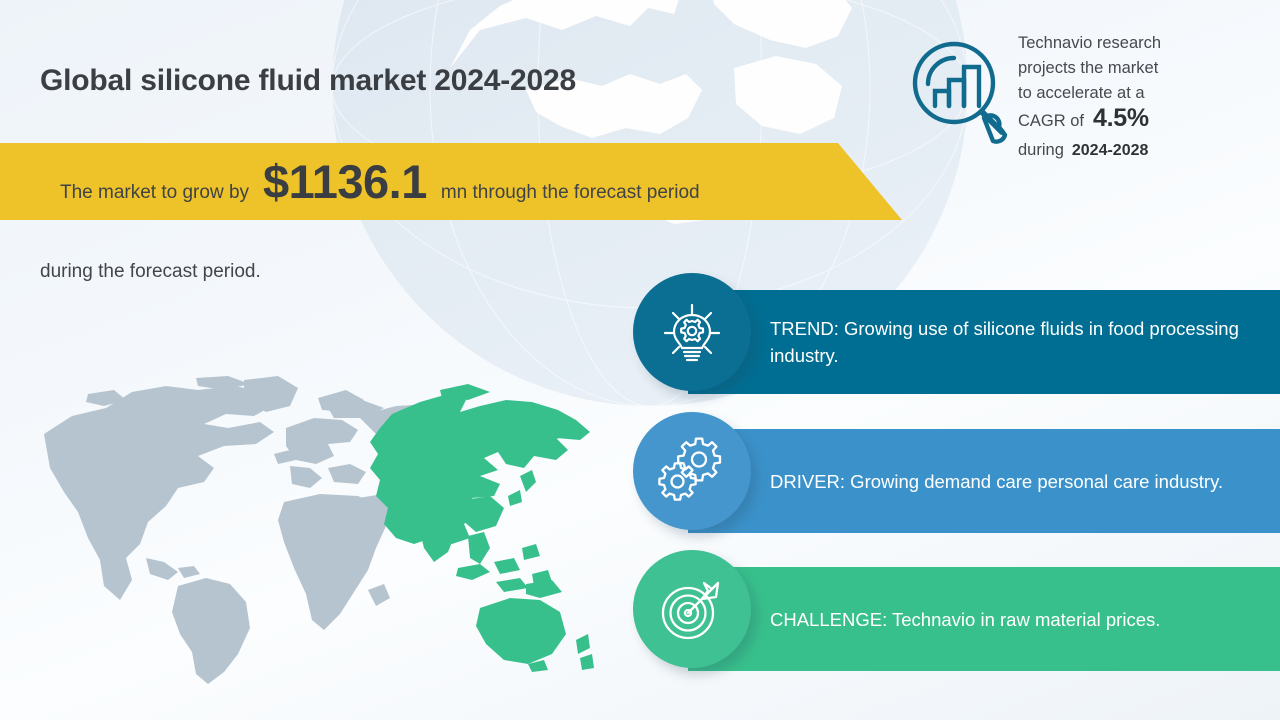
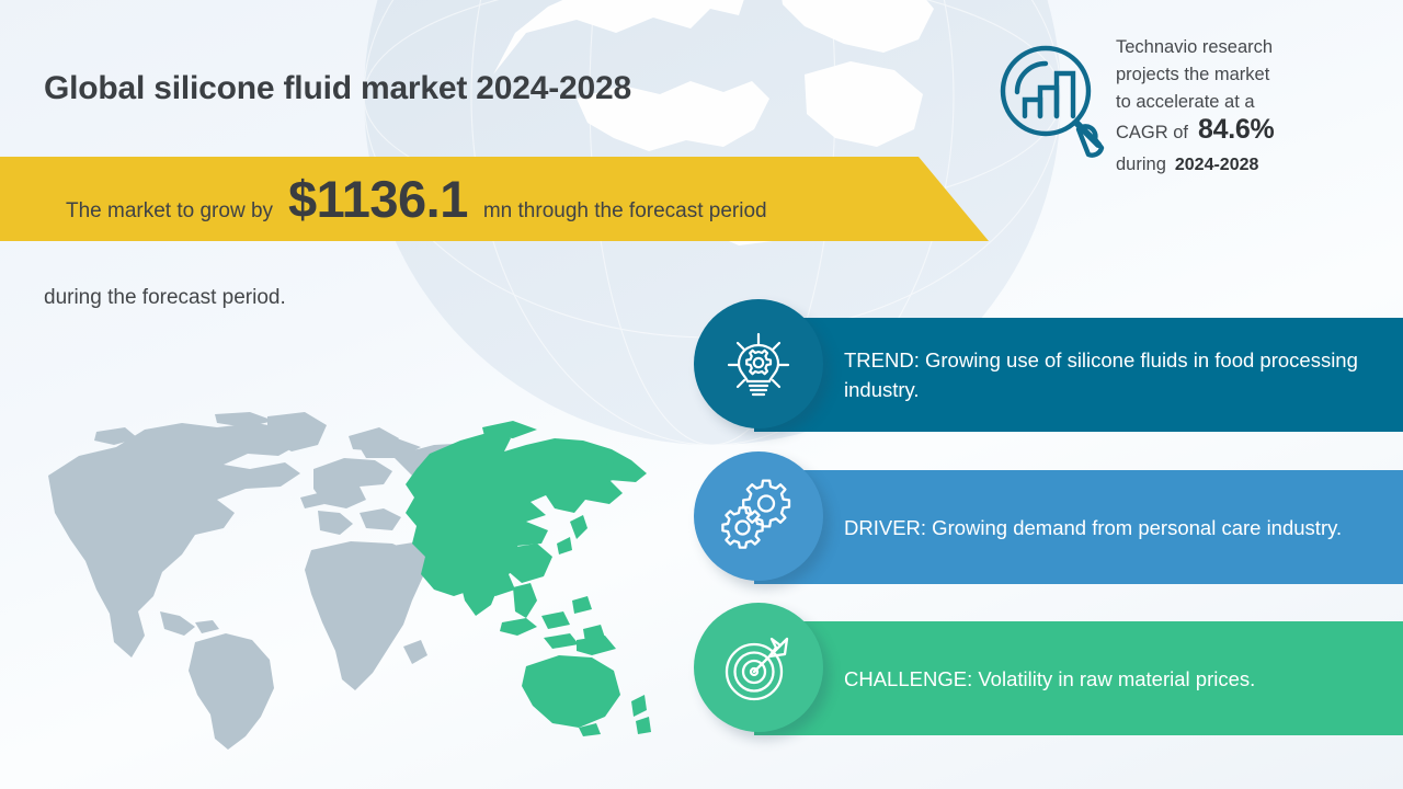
  Global silicone fluid market 2024-2028
  Technavio research
  projects the market
  to accelerate at a
  CAGR of
- 4.5%
+ 84.6%
  during
  2024-2028
  The market to grow by
  $1136.1
  mn through the forecast period
  during the forecast period.
  TREND: Growing use of silicone fluids in food processing industry.
- DRIVER: Growing demand care personal care industry.
+ DRIVER: Growing demand from personal care industry.
- CHALLENGE: Technavio in raw material prices.
+ CHALLENGE: Volatility in raw material prices.
